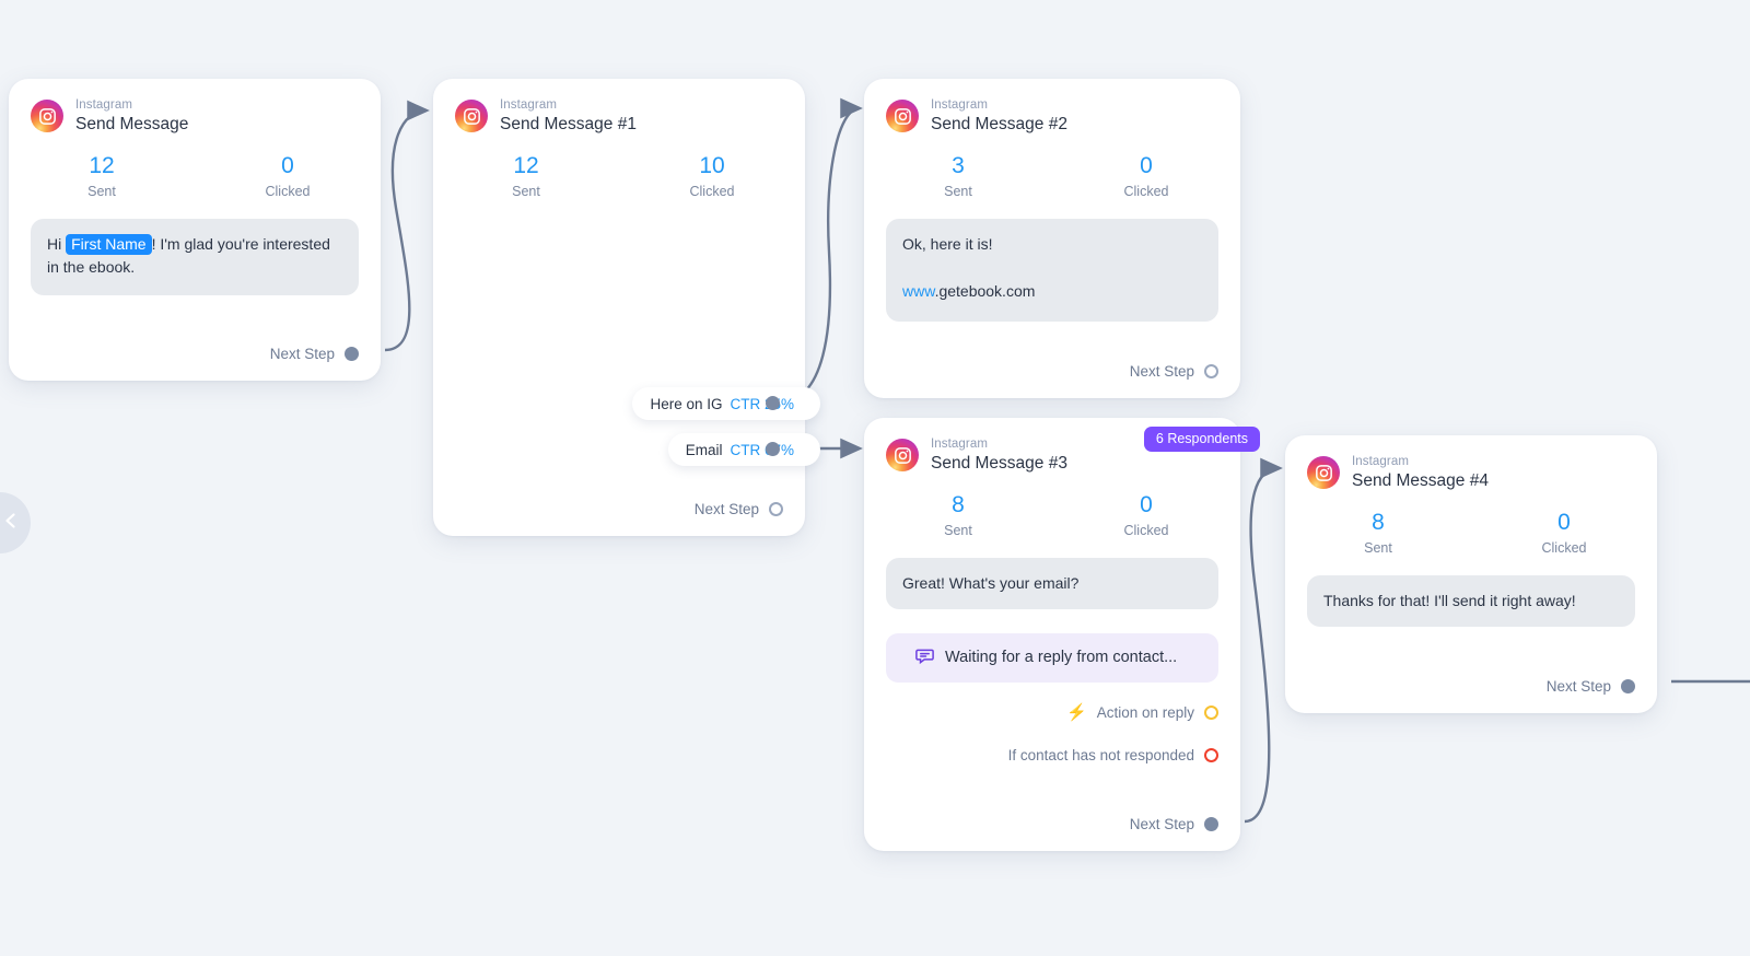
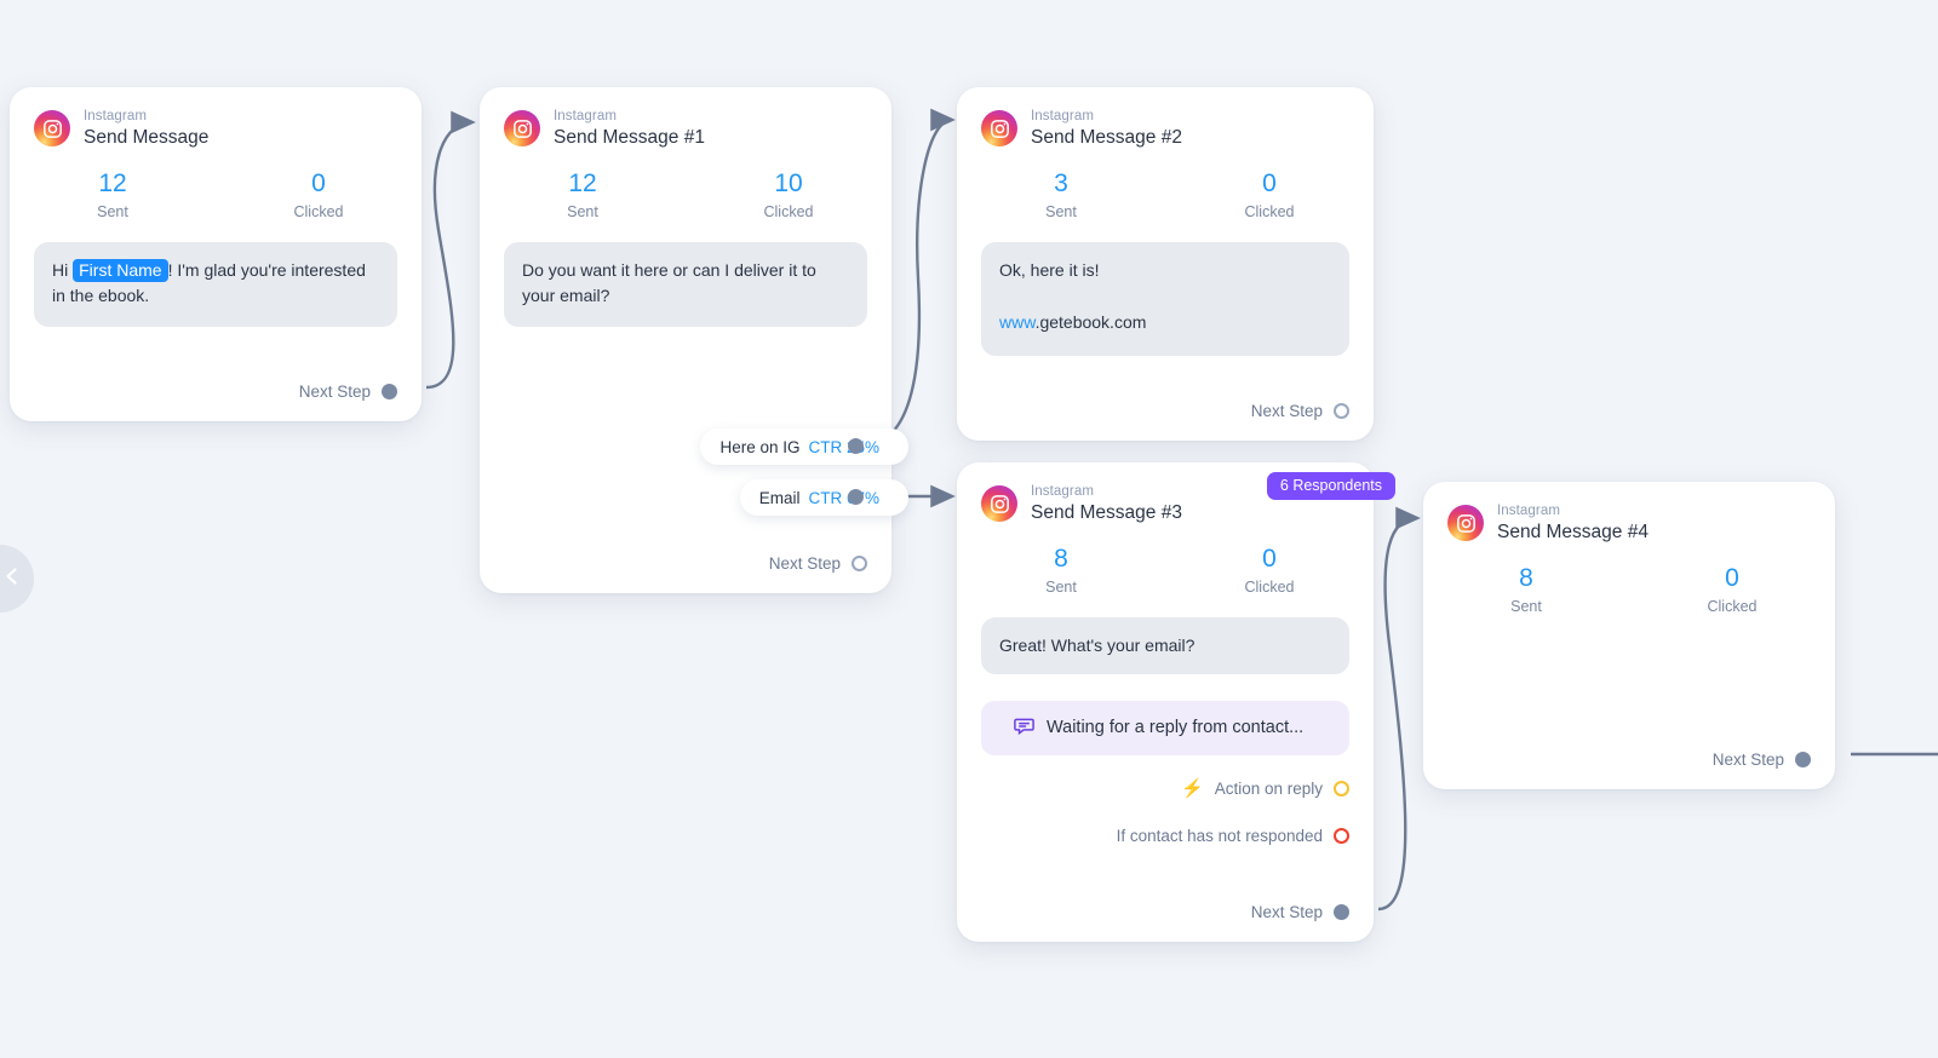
  Instagram
  Send Message
  12
  Sent
  0
  Clicked
  Hi First Name ! I'm glad you're interested in the ebook.
  Next Step
  Instagram
  Send Message #1
  12
  Sent
  10
  Clicked
+ Do you want it here or can I deliver it to your email?
  Here on IG
  Email
  Next Step
  Instagram
  Send Message #2
  3
  Sent
  0
  Clicked
  Ok, here it is!
  www.getebook.com
  Next Step
  Instagram
  Send Message #3
  6 Respondents
  8
  Sent
  0
  Clicked
  Great! What's your email?
  Waiting for a reply from contact...
  ⚡
  Action on reply
  If contact has not responded
  Next Step
  Instagram
  Send Message #4
  8
  Sent
  0
  Clicked
- Thanks for that! I'll send it right away!
  Next Step
